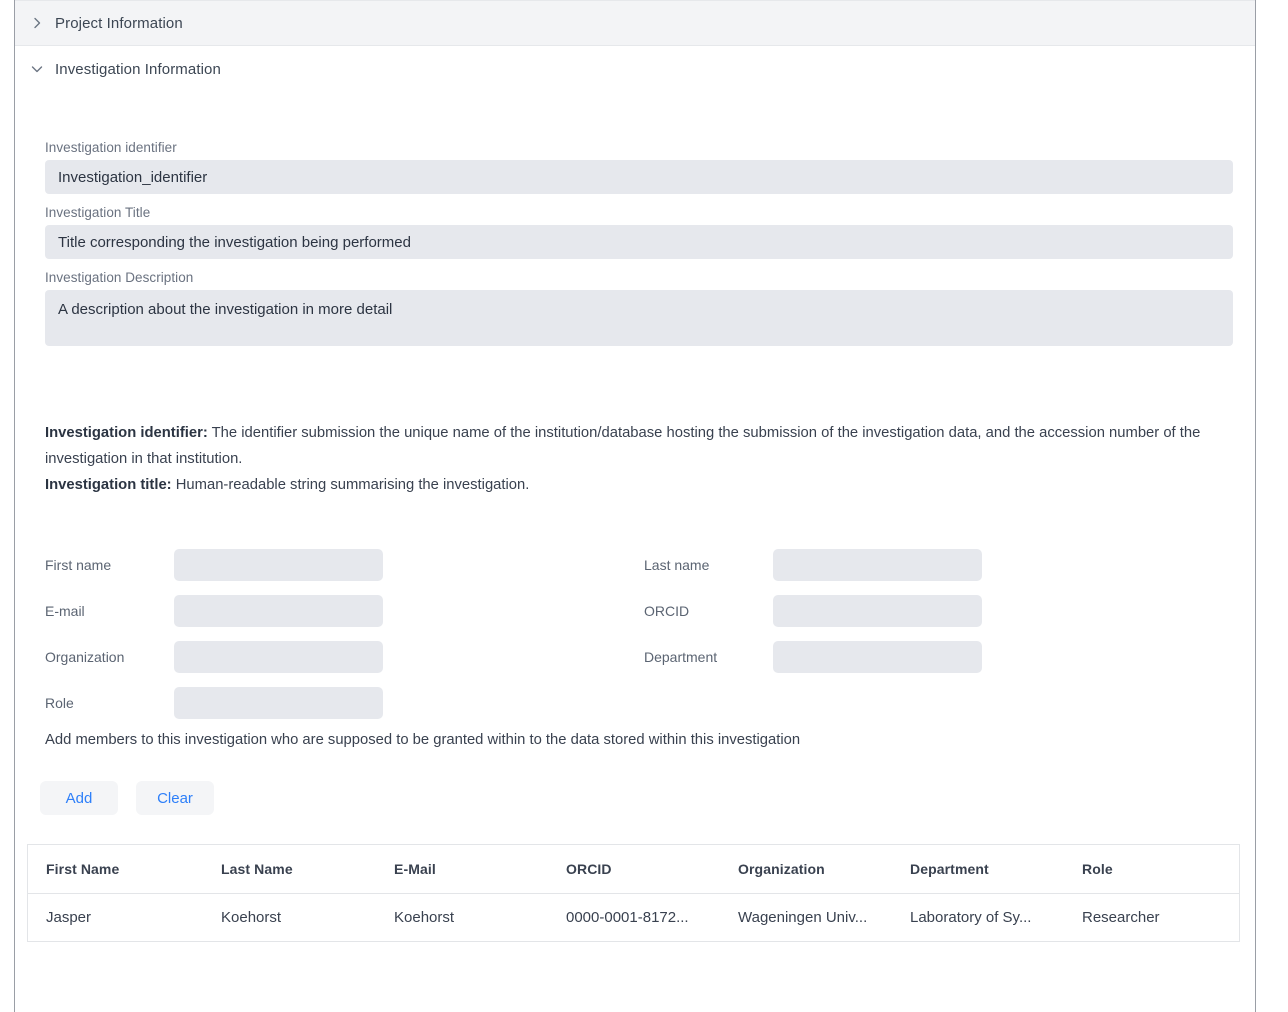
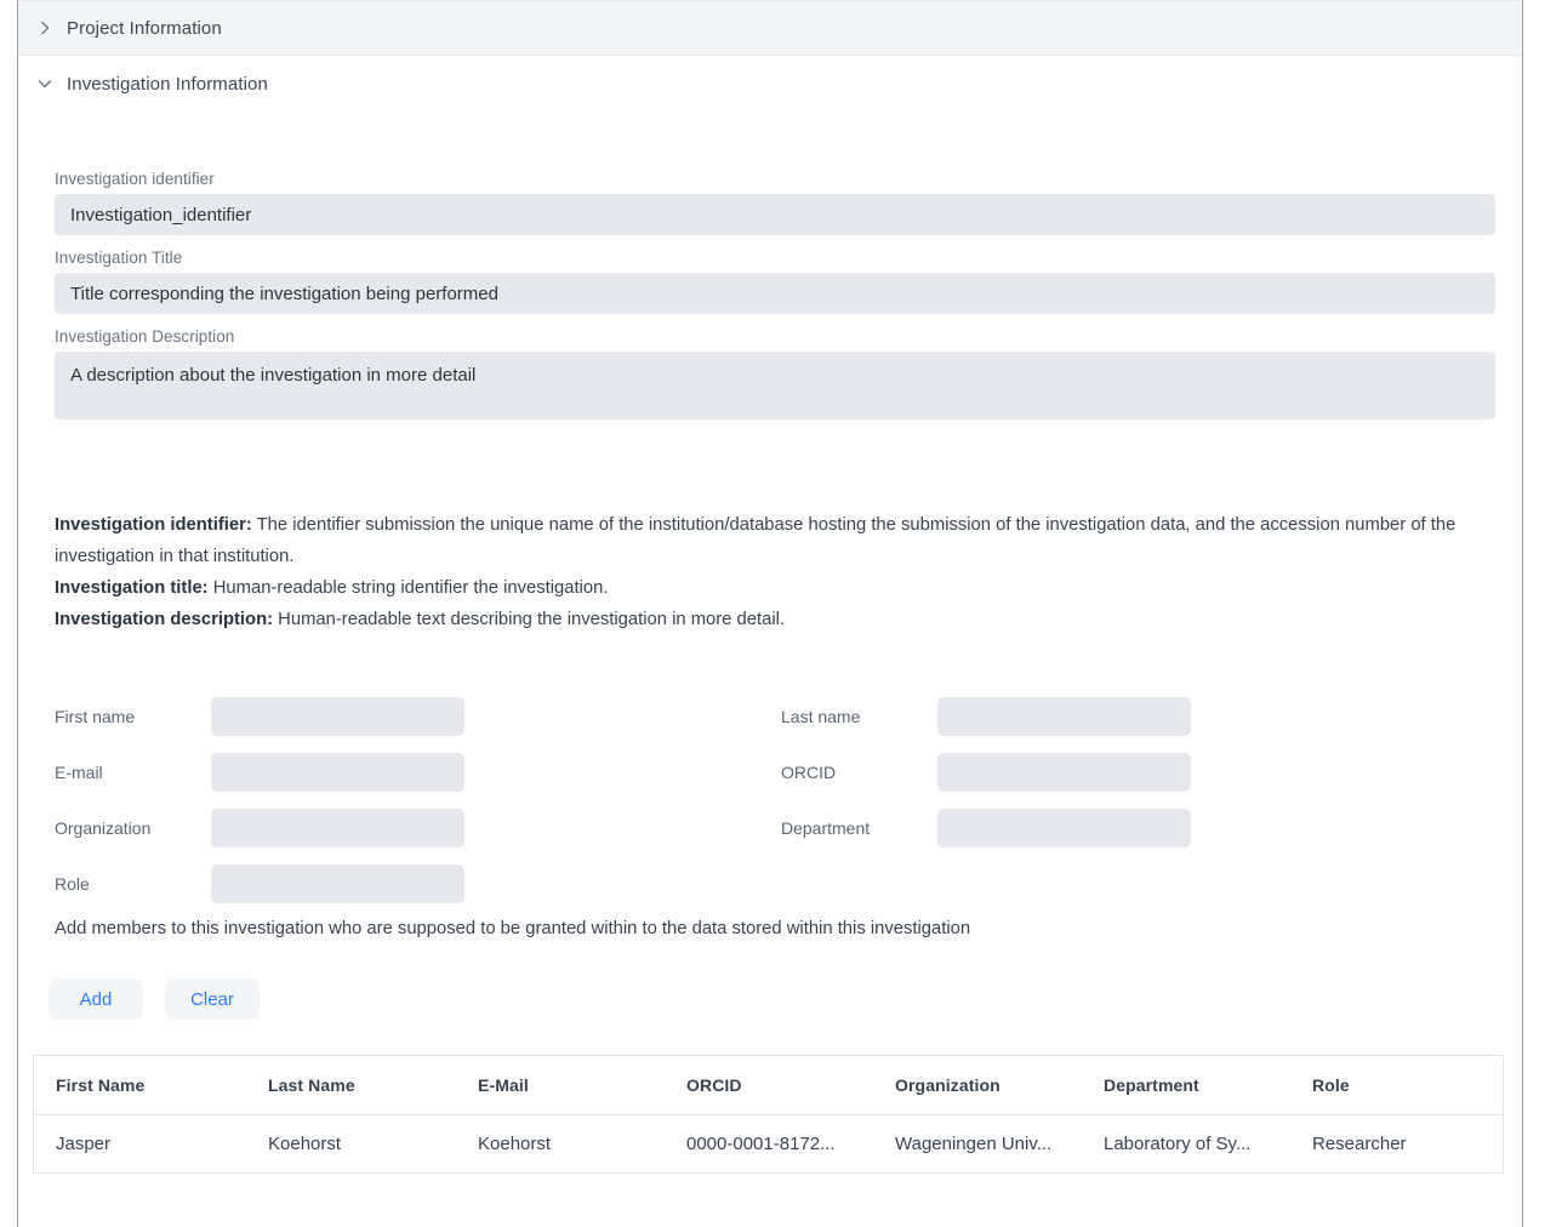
  Project Information
  Investigation Information
  Investigation identifier
  Investigation_identifier
  Investigation Title
  Title corresponding the investigation being performed
  Investigation Description
  A description about the investigation in more detail
  Investigation identifier: The identifier submission the unique name of the institution/database hosting the submission of the investigation data, and the accession number of the investigation in that institution.
- Investigation title: Human-readable string summarising the investigation.
+ Investigation title: Human-readable string identifier the investigation.
+ Investigation description: Human-readable text describing the investigation in more detail.
  First name
  E-mail
  Organization
  Role
  Last name
  ORCID
  Department
  Add members to this investigation who are supposed to be granted within to the data stored within this investigation
  Add
  Clear
  First Name	Last Name	E-Mail	ORCID	Organization	Department	Role
  Jasper	Koehorst	Koehorst	0000-0001-8172...	Wageningen Univ...	Laboratory of Sy...	Researcher
